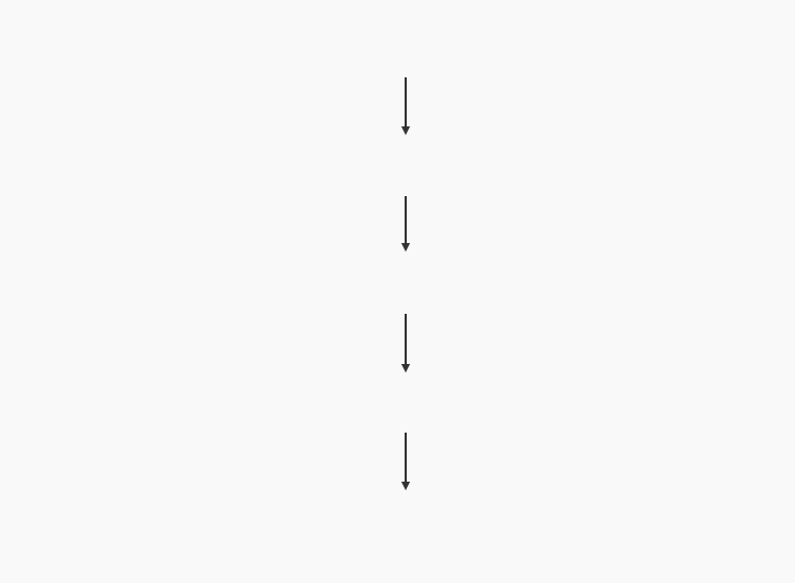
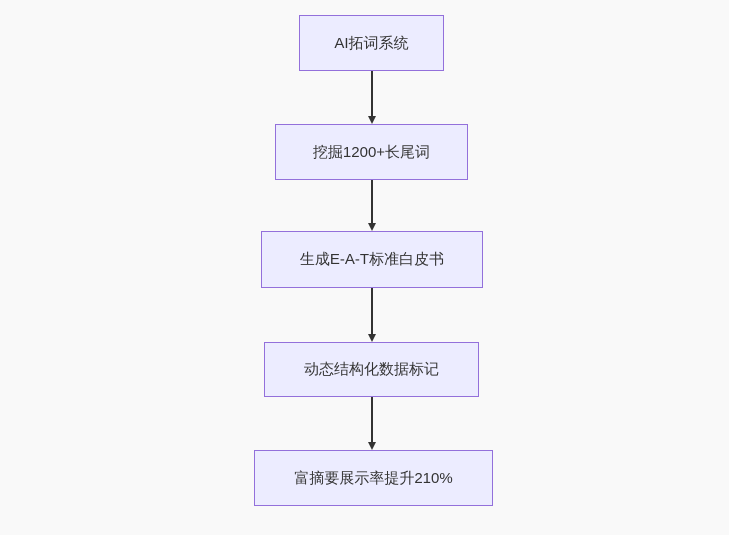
+ AI拓词系统
+ 挖掘1200+长尾词
+ 生成E-A-T标准白皮书
+ 动态结构化数据标记
+ 富摘要展示率提升210%
